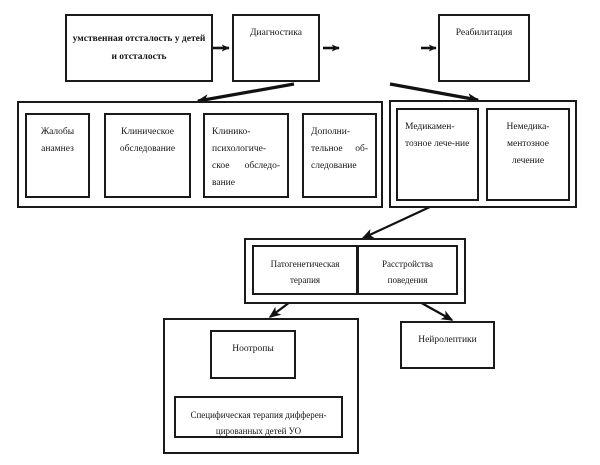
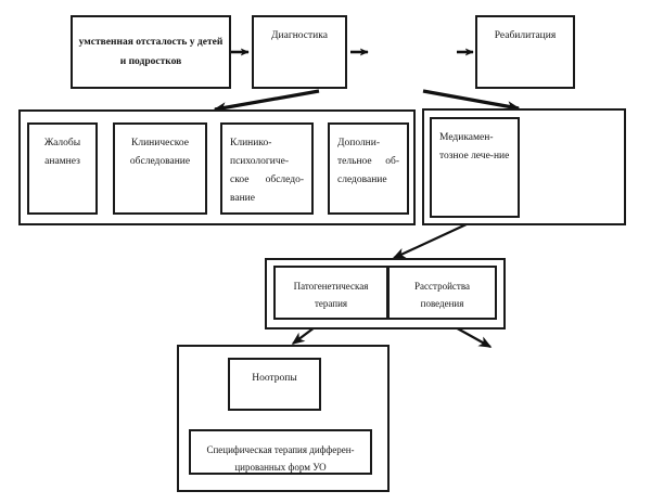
- умственная отсталость у детей и отсталость
+ умственная отсталость у детей и подростков
  Диагностика
  Реабилитация
  Жалобы анамнез
  Клиническое обследование
  Клинико-психологиче-ское обследо-вание
  Дополни-тельное об-следование
  Медикамен-тозное лече-ние
- Немедика-ментозное лечение
  Патогенетическая терапия
  Расстройства поведения
  Ноотропы
- Специфическая терапия дифферен-цированных детей УО
+ Специфическая терапия дифферен-цированных форм УО
- Нейролептики
